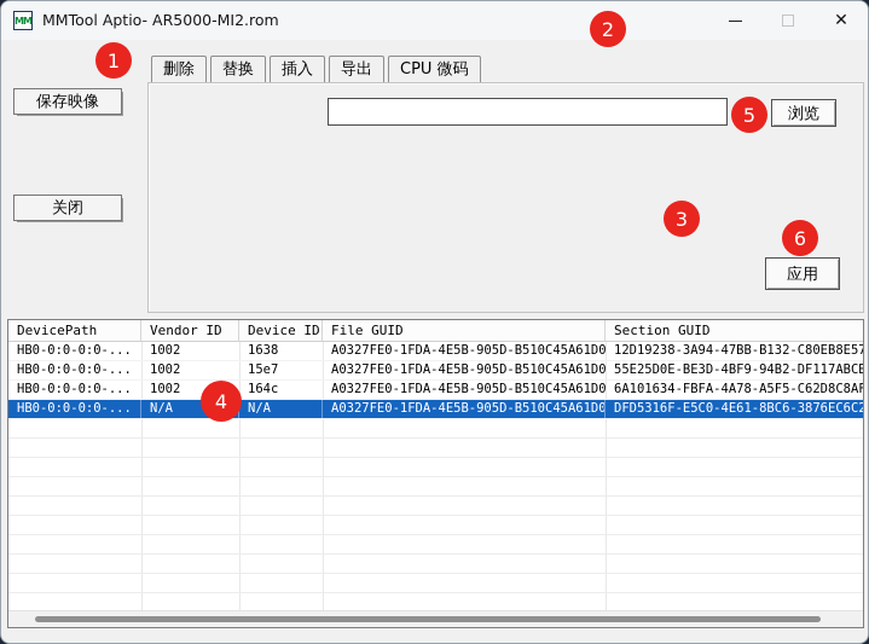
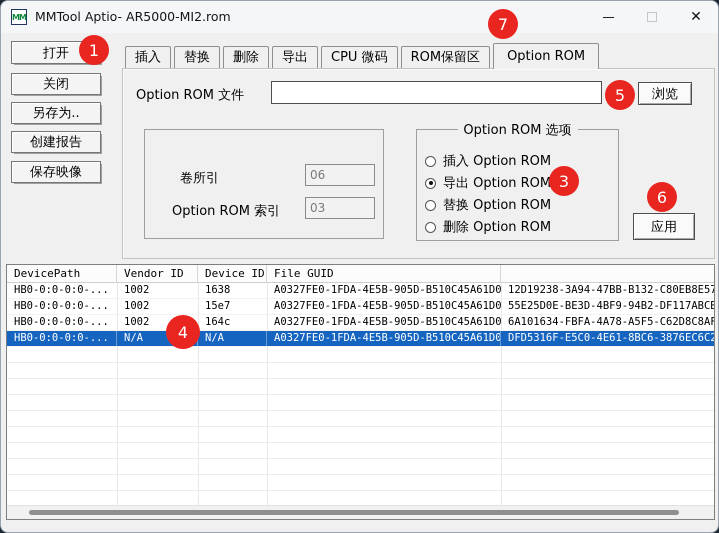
  MM
  MMTool Aptio- AR5000-MI2.rom
  ✕
+ 打开
- 保存映像
+ 关闭
+ 另存为..
+ 创建报告
- 关闭
+ 保存映像
- 删除
+ 插入
  替换
- 插入
+ 删除
  导出
  CPU 微码
+ ROM保留区
+ Option ROM
+ Option ROM 文件
  浏览
+ 卷所引
+ 06
+ Option ROM 索引
+ 03
+ Option ROM 选项
+ 插入 Option ROM
+ 导出 Option ROM
+ 替换 Option ROM
+ 删除 Option ROM
  应用
  DevicePath
  Vendor ID
  Device ID
  File GUID
- Section GUID
  HB0-0:0-0:0-...
  1002
  1638
  A0327FE0-1FDA-4E5B-905D-B510C45A61D0
  12D19238-3A94-47BB-B132-C80EB8E57
  HB0-0:0-0:0-...
  1002
  15e7
  A0327FE0-1FDA-4E5B-905D-B510C45A61D0
  55E25D0E-BE3D-4BF9-94B2-DF117ABCB
  HB0-0:0-0:0-...
  1002
  164c
  A0327FE0-1FDA-4E5B-905D-B510C45A61D0
  6A101634-FBFA-4A78-A5F5-C62D8C8AF
  HB0-0:0-0:0-...
  N/A
  N/A
  A0327FE0-1FDA-4E5B-905D-B510C45A61D0
  DFD5316F-E5C0-4E61-8BC6-3876EC6C2
  1
- 2
+ 7
  3
  4
  5
  6
